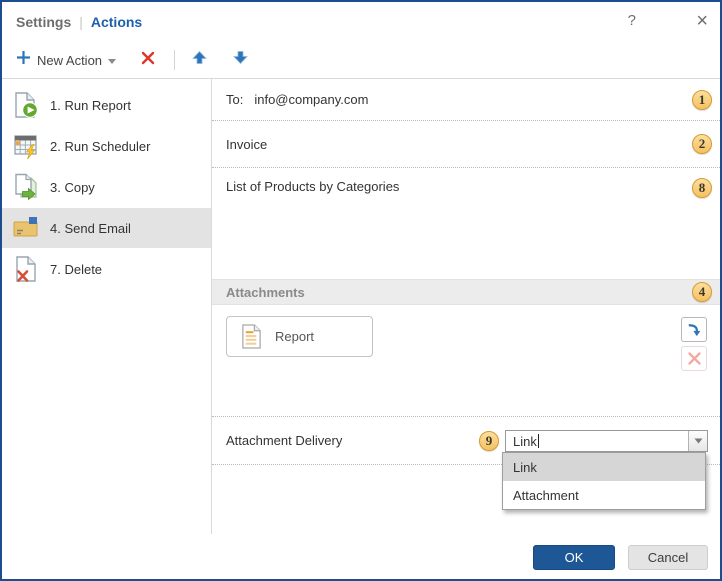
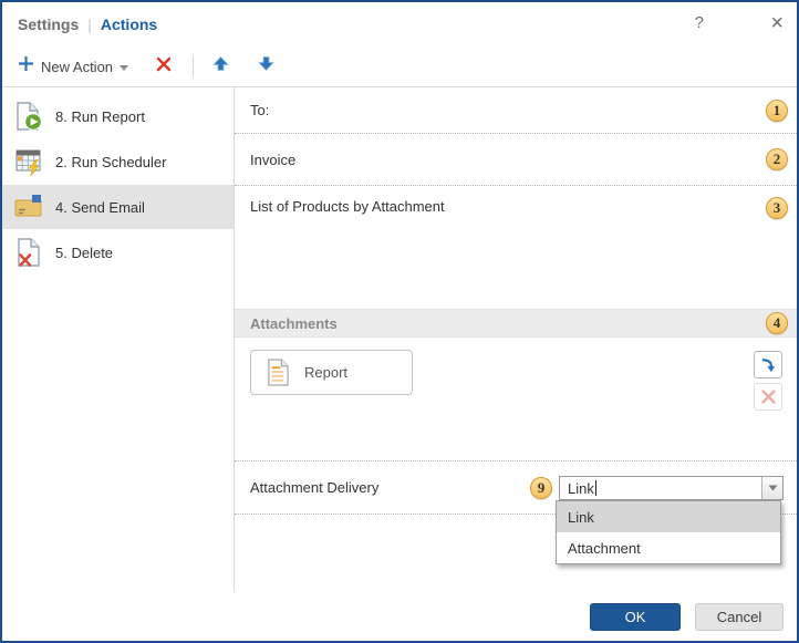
  Settings | Actions
  ?
  ×
  New Action
- 1. Run Report
+ 8. Run Report
  2. Run Scheduler
- 3. Copy
  4. Send Email
- 7. Delete
+ 5. Delete
  To:
- info@company.com
  1
  Invoice
  2
- List of Products by Categories
+ List of Products by Attachment
- 8
+ 3
  Attachments
  4
  Report
  Attachment Delivery
  9
  Link
  Link
  Attachment
  OK
  Cancel
